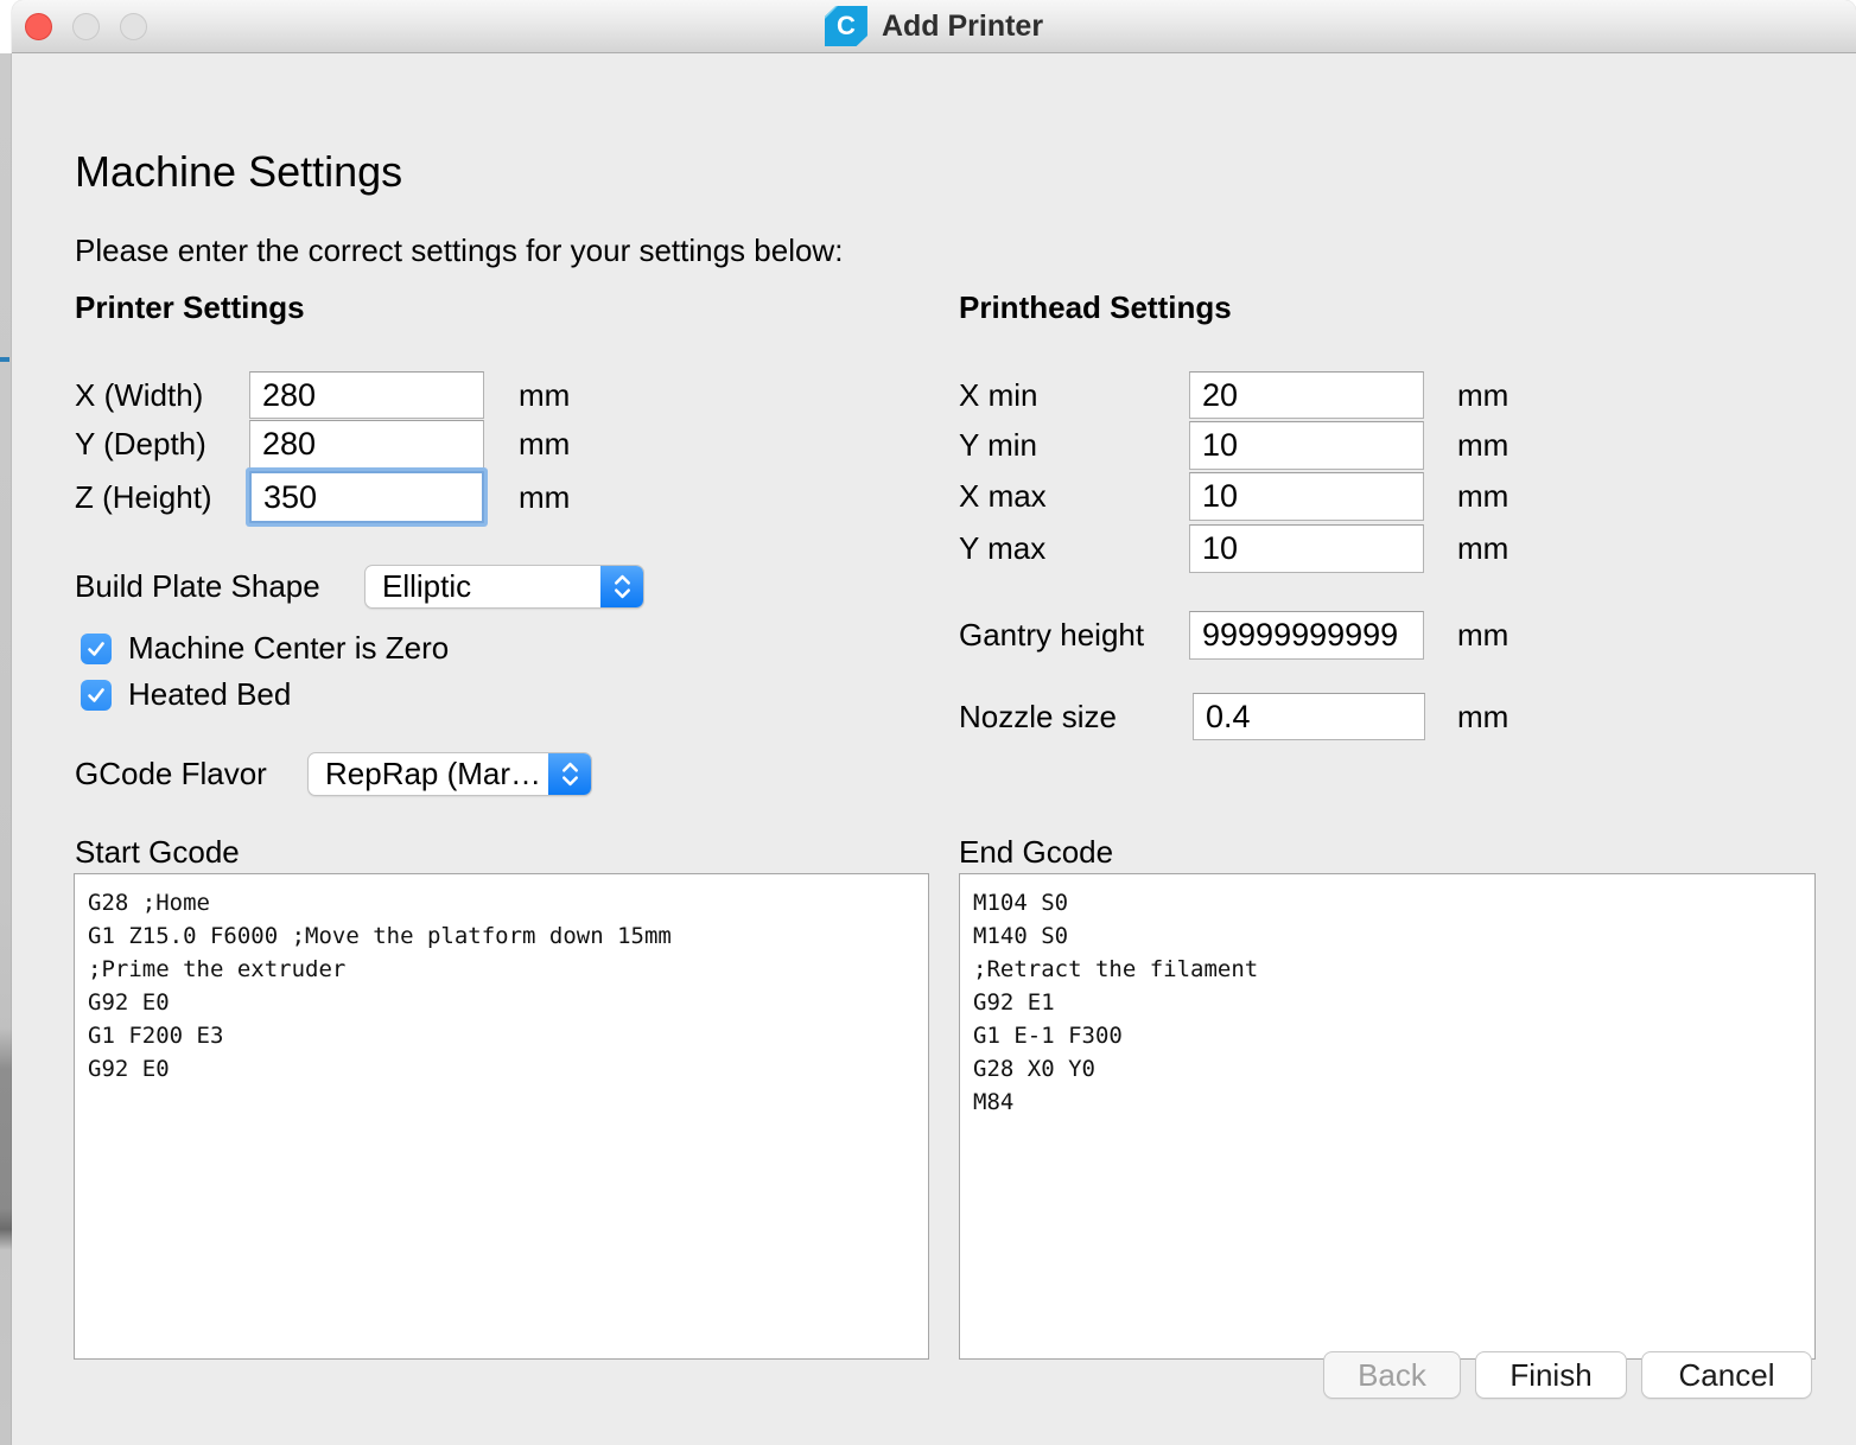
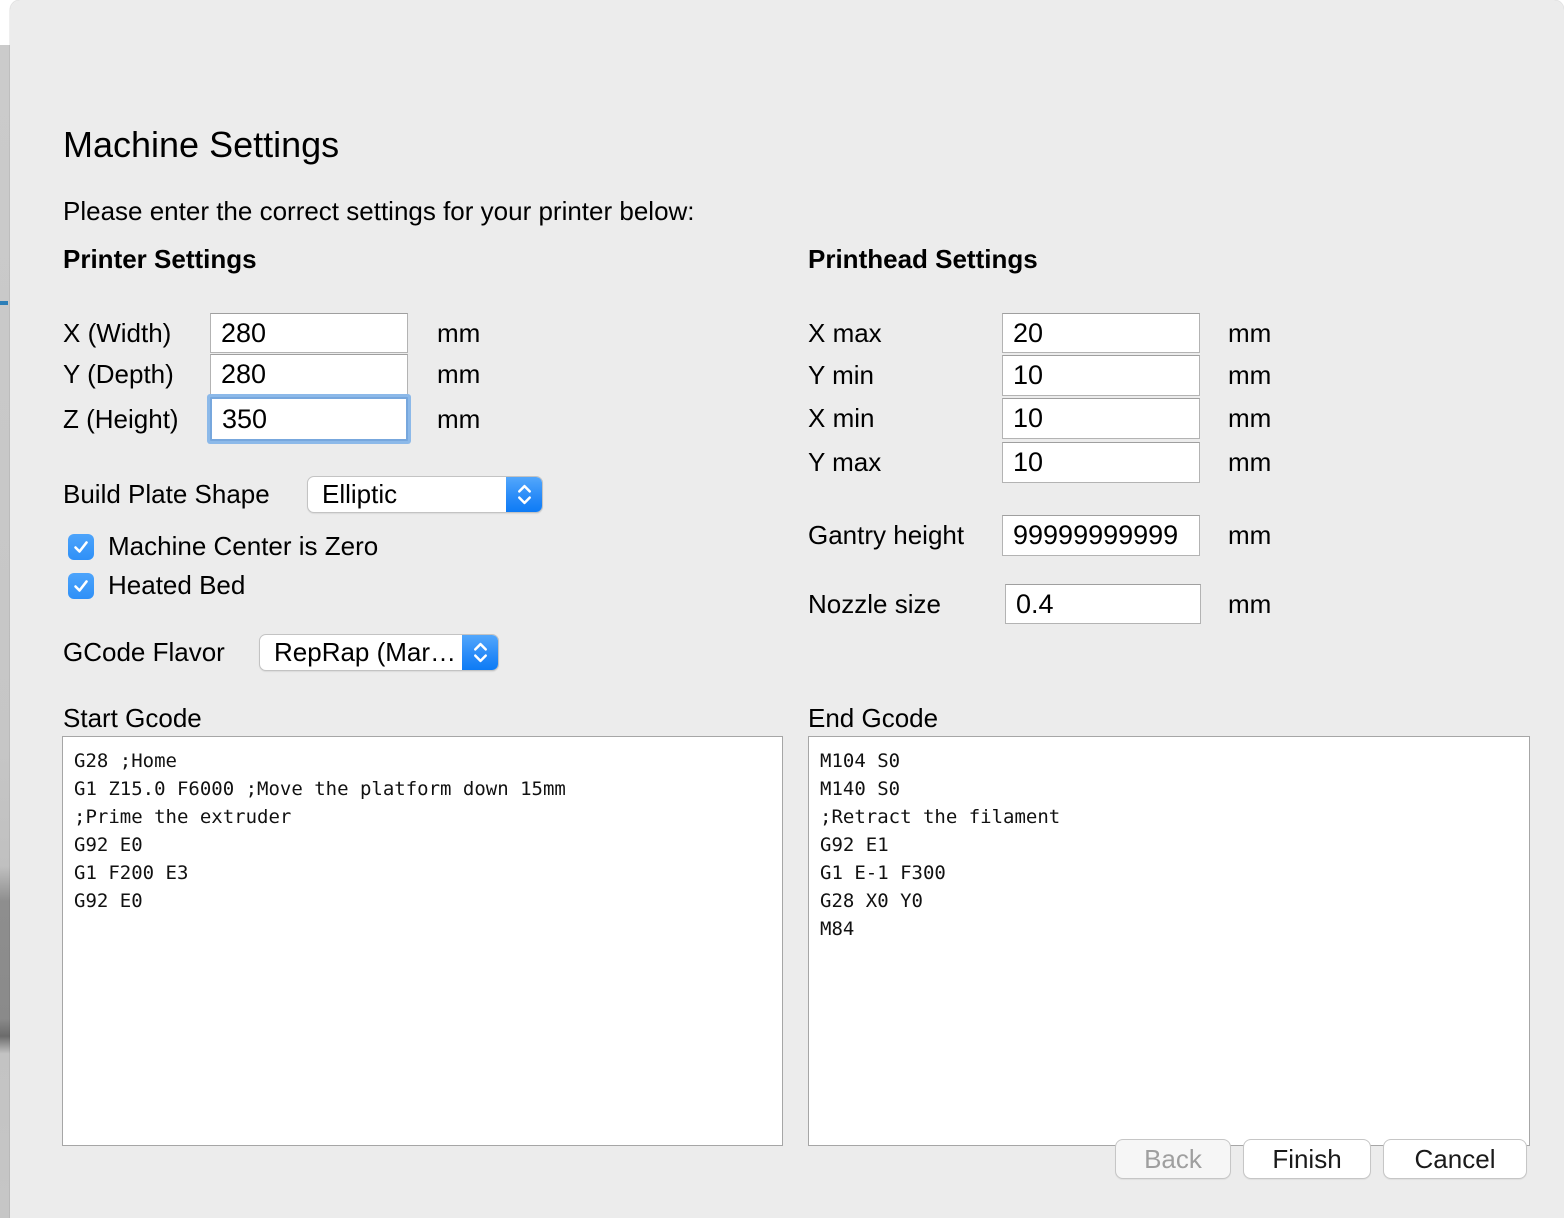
- C
- Add Printer
  Machine Settings
- Please enter the correct settings for your settings below:
+ Please enter the correct settings for your printer below:
  Printer Settings
  X (Width)
  280
  mm
  Y (Depth)
  280
  mm
  Z (Height)
  350
  mm
  Build Plate Shape
  Elliptic
  Machine Center is Zero
  Heated Bed
  GCode Flavor
  RepRap (Mar…
  Printhead Settings
- X min
+ X max
  20
  mm
  Y min
  10
  mm
- X max
+ X min
  10
  mm
  Y max
  10
  mm
  Gantry height
  99999999999
  mm
  Nozzle size
  0.4
  mm
  Start Gcode
  G28 ;Home
  G1 Z15.0 F6000 ;Move the platform down 15mm
  ;Prime the extruder
  G92 E0
  G1 F200 E3
  G92 E0
  End Gcode
  M104 S0
  M140 S0
  ;Retract the filament
  G92 E1
  G1 E-1 F300
  G28 X0 Y0
  M84
  Back
  Finish
  Cancel
